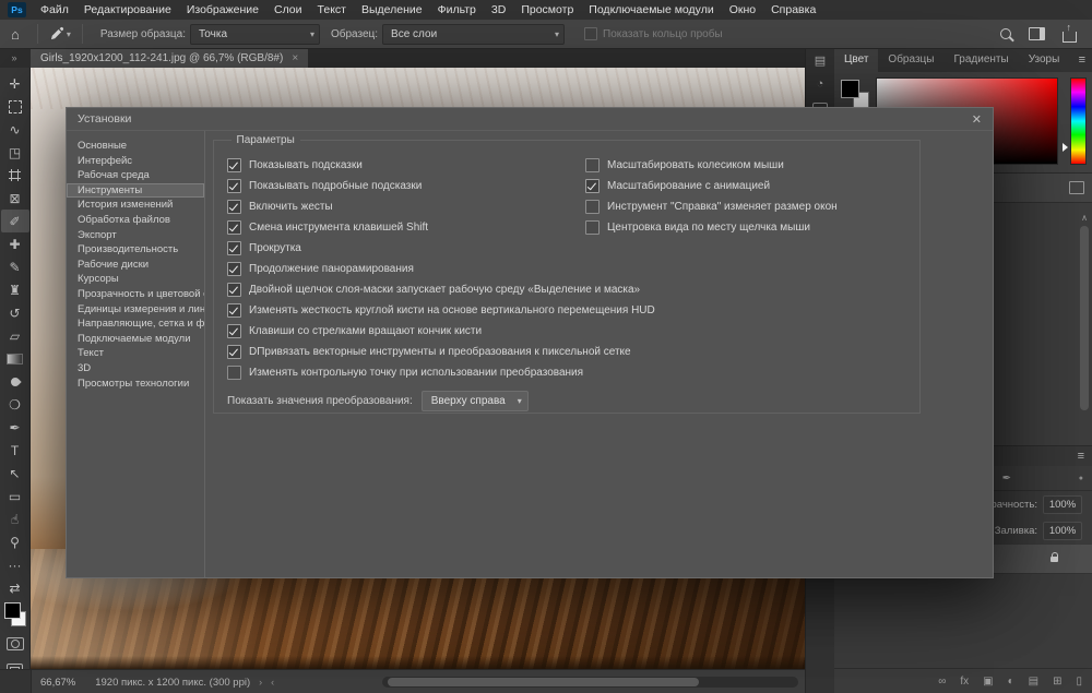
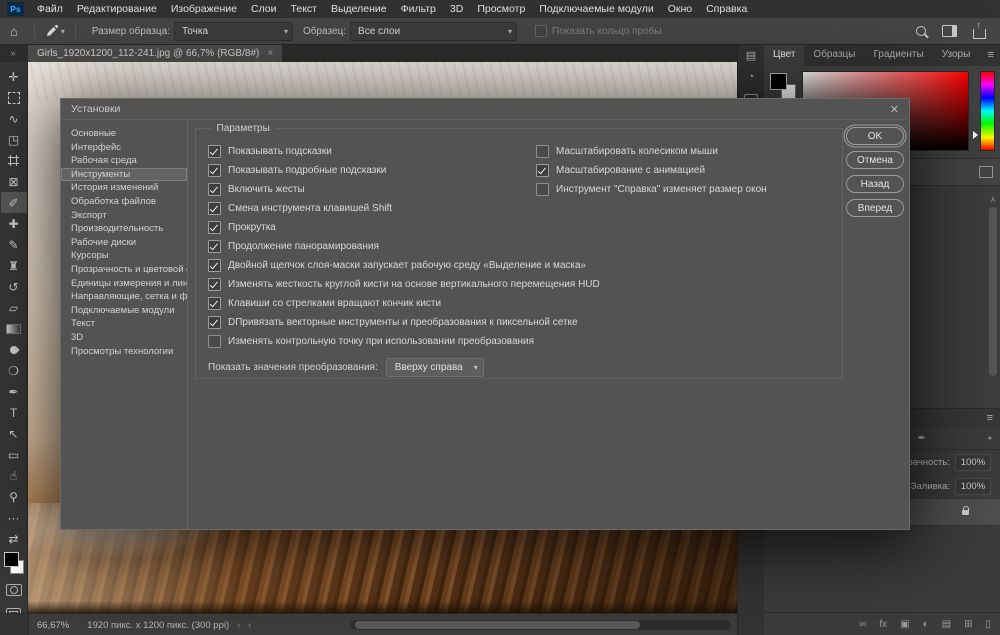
  Ps
  Файл
  Редактирование
  Изображение
  Слои
  Текст
  Выделение
  Фильтр
  3D
  Просмотр
  Подключаемые модули
  Окно
  Справка
  ⌂
  ▾
  Размер образца:
  Точка
  ▾
  Образец:
  Все слои
  ▾
  Показать кольцо пробы
  »
  Girls_1920x1200_112-241.jpg @ 66,7% (RGB/8#)
  ×
  ✛
  ∿
  ◳
  ⊠
  ✐
  ✚
  ✎
  ♜
  ↺
  ▱
  ❍
  ✒
  T
  ↖
  ▭
  ☝
  ⚲
  ···
  ⇄
  ▤
  ◔
  Цвет
  Образцы
  Градиенты
  Узоры
  ≡
  ∧
  ≡
  ✒
  100%
  Заливка:
  100%
  ∞
  fx
  ▣
  ◐
  ▤
  ⊞
  ▯
  66,67%
  1920 пикс. x 1200 пикс. (300 ppi)
  ›
  ‹
  Установки
  ✕
  Основные
  Интерфейс
  Рабочая среда
  Инструменты
  История изменений
  Обработка файлов
  Экспорт
  Производительность
  Рабочие диски
  Курсоры
  Прозрачность и цветовой
  Единицы измерения и лин
  Направляющие, сетка и ф
  Подключаемые модули
  Текст
  3D
  Просмотры технологии
  Параметры
  Показывать подсказки
  Показывать подробные подсказки
  Включить жесты
  Смена инструмента клавишей Shift
  Прокрутка
  Продолжение панорамирования
  Двойной щелчок слоя-маски запускает рабочую среду «Выделение и маска»
  Изменять жесткость круглой кисти на основе вертикального перемещения HUD
  Клавиши со стрелками вращают кончик кисти
  DПривязать векторные инструменты и преобразования к пиксельной сетке
  Изменять контрольную точку при использовании преобразования
  Масштабировать колесиком мыши
  Масштабирование с анимацией
  Инструмент "Справка" изменяет размер окон
- Центровка вида по месту щелчка мыши
  Показать значения преобразования:
  Вверху справа
  ▾
+ OK
+ Отмена
+ Назад
+ Вперед
